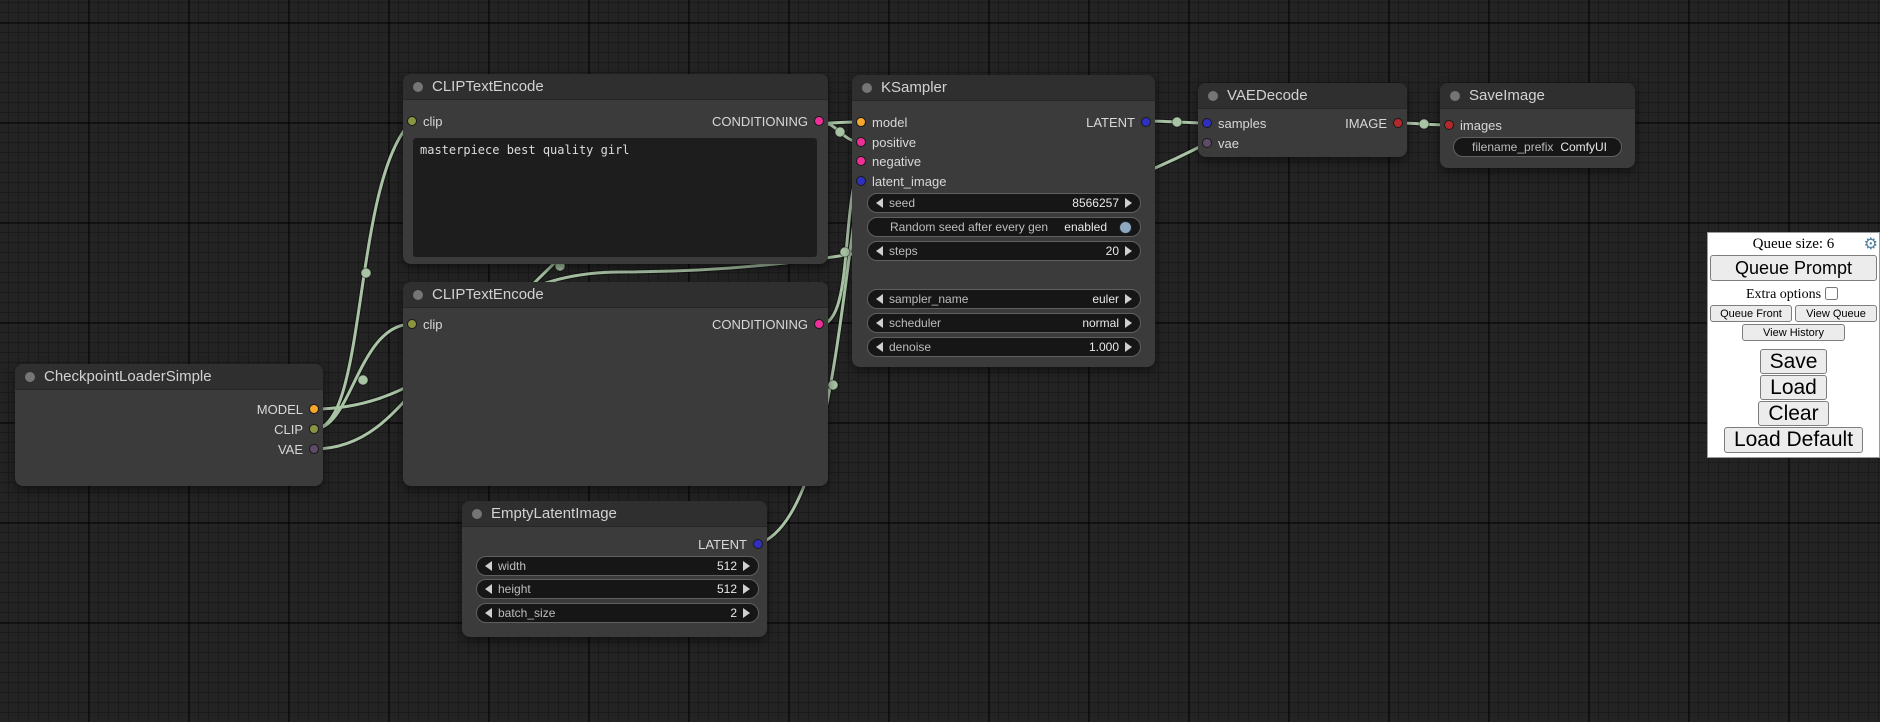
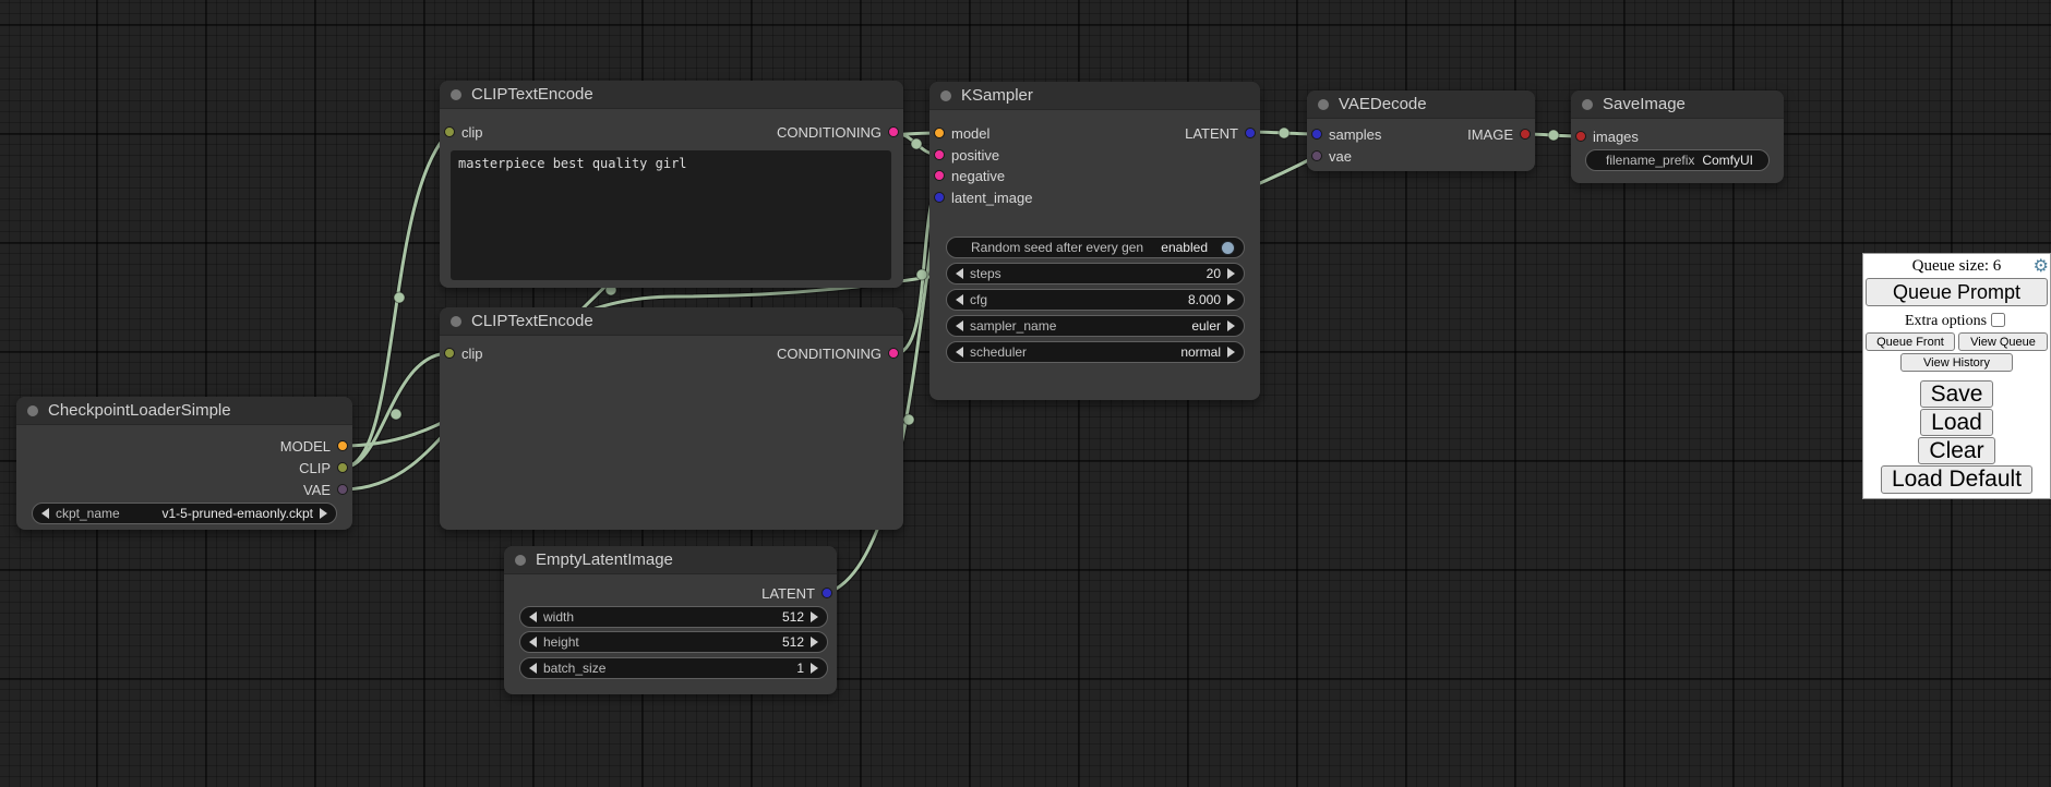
  CheckpointLoaderSimple
  MODEL
  CLIP
  VAE
+ ckpt_name
+ v1-5-pruned-emaonly.ckpt
  CLIPTextEncode
  clip
  CONDITIONING
  masterpiece best quality girl
  CLIPTextEncode
  clip
  CONDITIONING
  KSampler
  model
  positive
  negative
  latent_image
  LATENT
- seed
- 8566257
  Random seed after every gen
  enabled
  steps
  20
+ cfg
+ 8.000
  sampler_name
  euler
  scheduler
  normal
- denoise
- 1.000
  VAEDecode
  samples
  vae
  IMAGE
  SaveImage
  images
  filename_prefix
  ComfyUI
  EmptyLatentImage
  LATENT
  width
  512
  height
  512
  batch_size
- 2
+ 1
  Queue size: 6
  ⚙
  Queue Prompt
  Extra options
  Queue Front
  View Queue
  View History
  Save
  Load
  Clear
  Load Default
